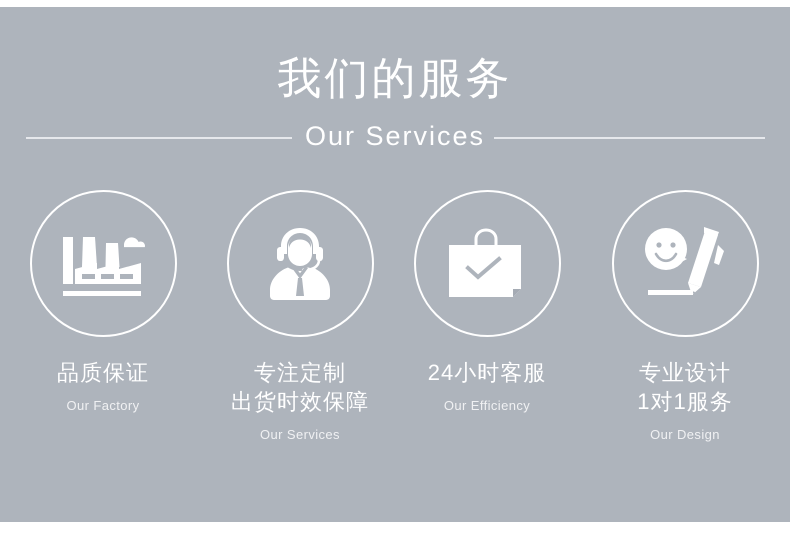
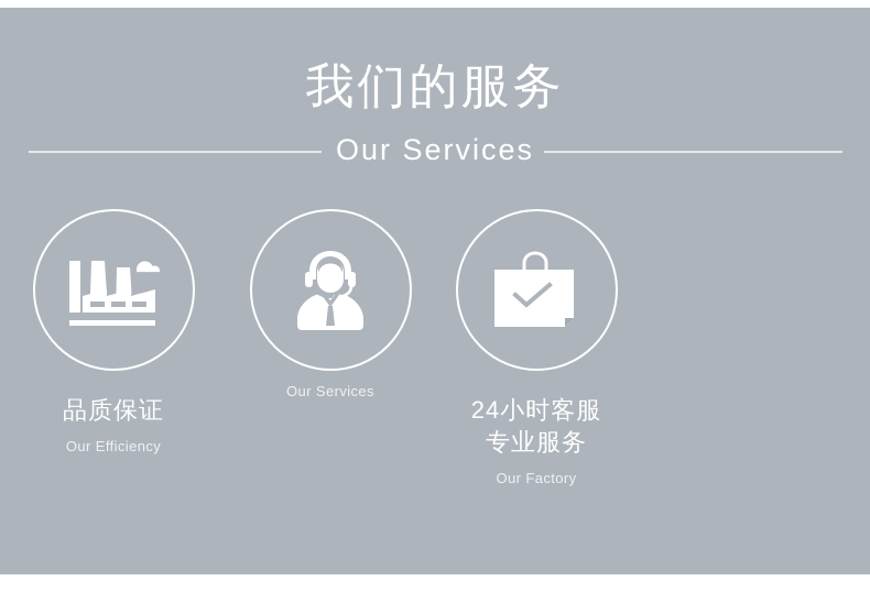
  我们的服务
  Our Services
  品质保证
- Our Factory
+ Our Efficiency
- 专注定制
- 出货时效保障
  Our Services
  24小时客服
+ 专业服务
- Our Efficiency
+ Our Factory
- 专业设计
- 1对1服务
- Our Design
